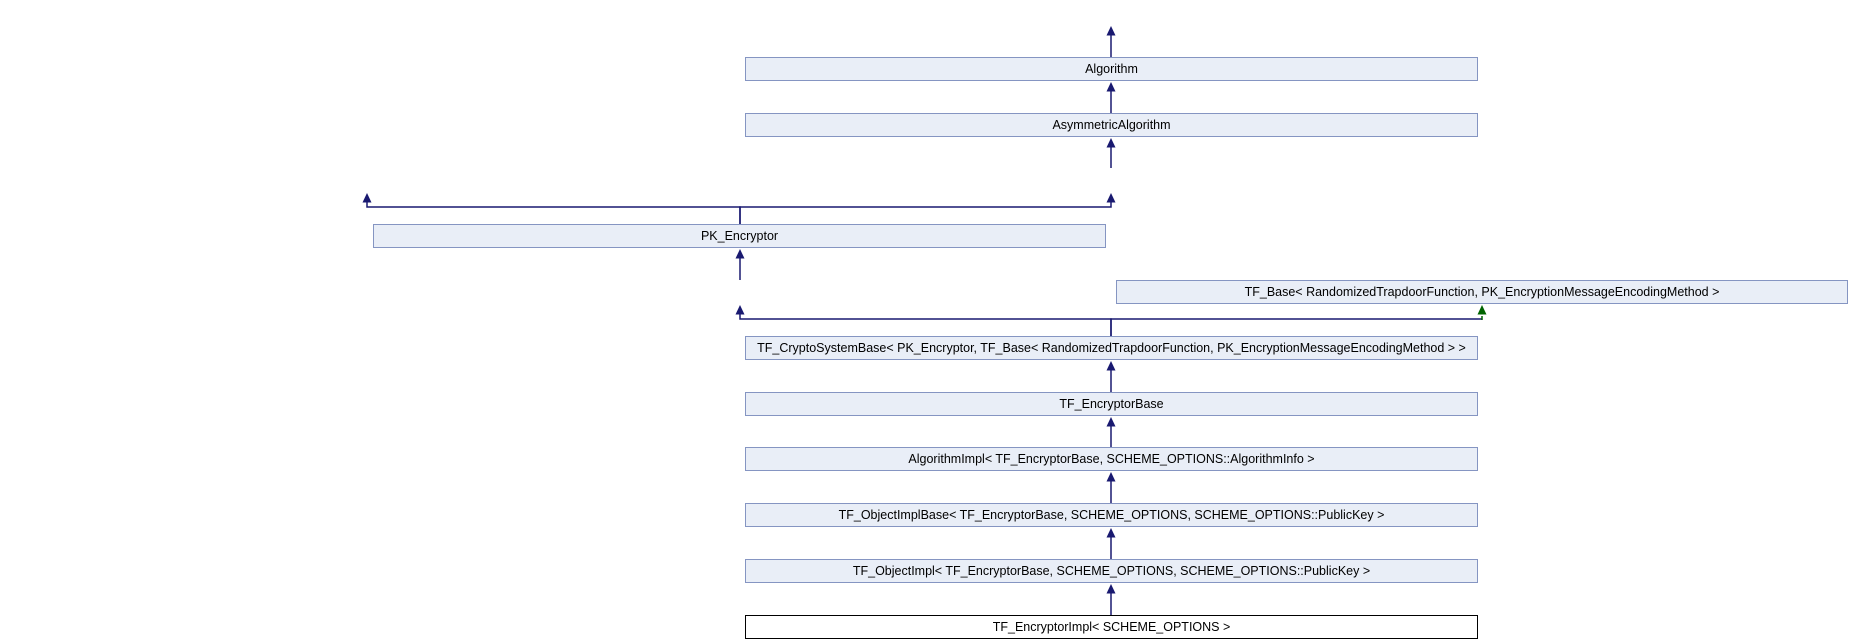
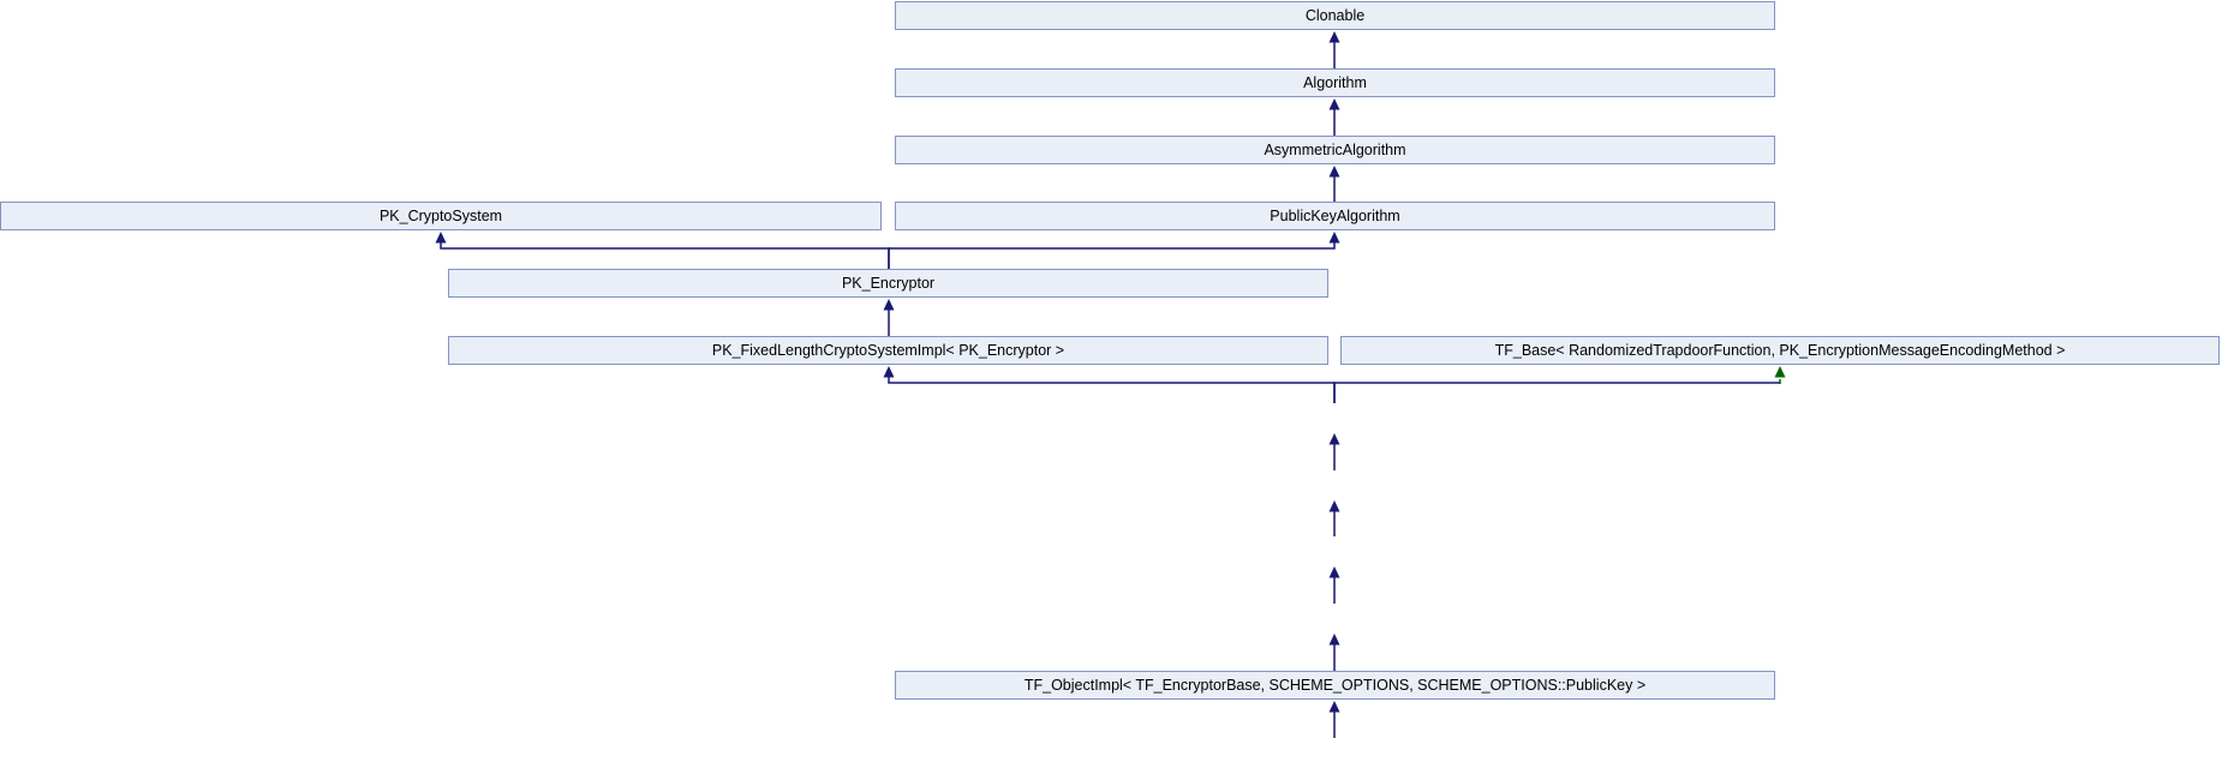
+ Clonable
  Algorithm
  AsymmetricAlgorithm
+ PK_CryptoSystem
+ PublicKeyAlgorithm
  PK_Encryptor
+ PK_FixedLengthCryptoSystemImpl< PK_Encryptor >
  TF_Base< RandomizedTrapdoorFunction, PK_EncryptionMessageEncodingMethod >
- TF_CryptoSystemBase< PK_Encryptor, TF_Base< RandomizedTrapdoorFunction, PK_EncryptionMessageEncodingMethod > >
- TF_EncryptorBase
- AlgorithmImpl< TF_EncryptorBase, SCHEME_OPTIONS::AlgorithmInfo >
- TF_ObjectImplBase< TF_EncryptorBase, SCHEME_OPTIONS, SCHEME_OPTIONS::PublicKey >
  TF_ObjectImpl< TF_EncryptorBase, SCHEME_OPTIONS, SCHEME_OPTIONS::PublicKey >
- TF_EncryptorImpl< SCHEME_OPTIONS >
